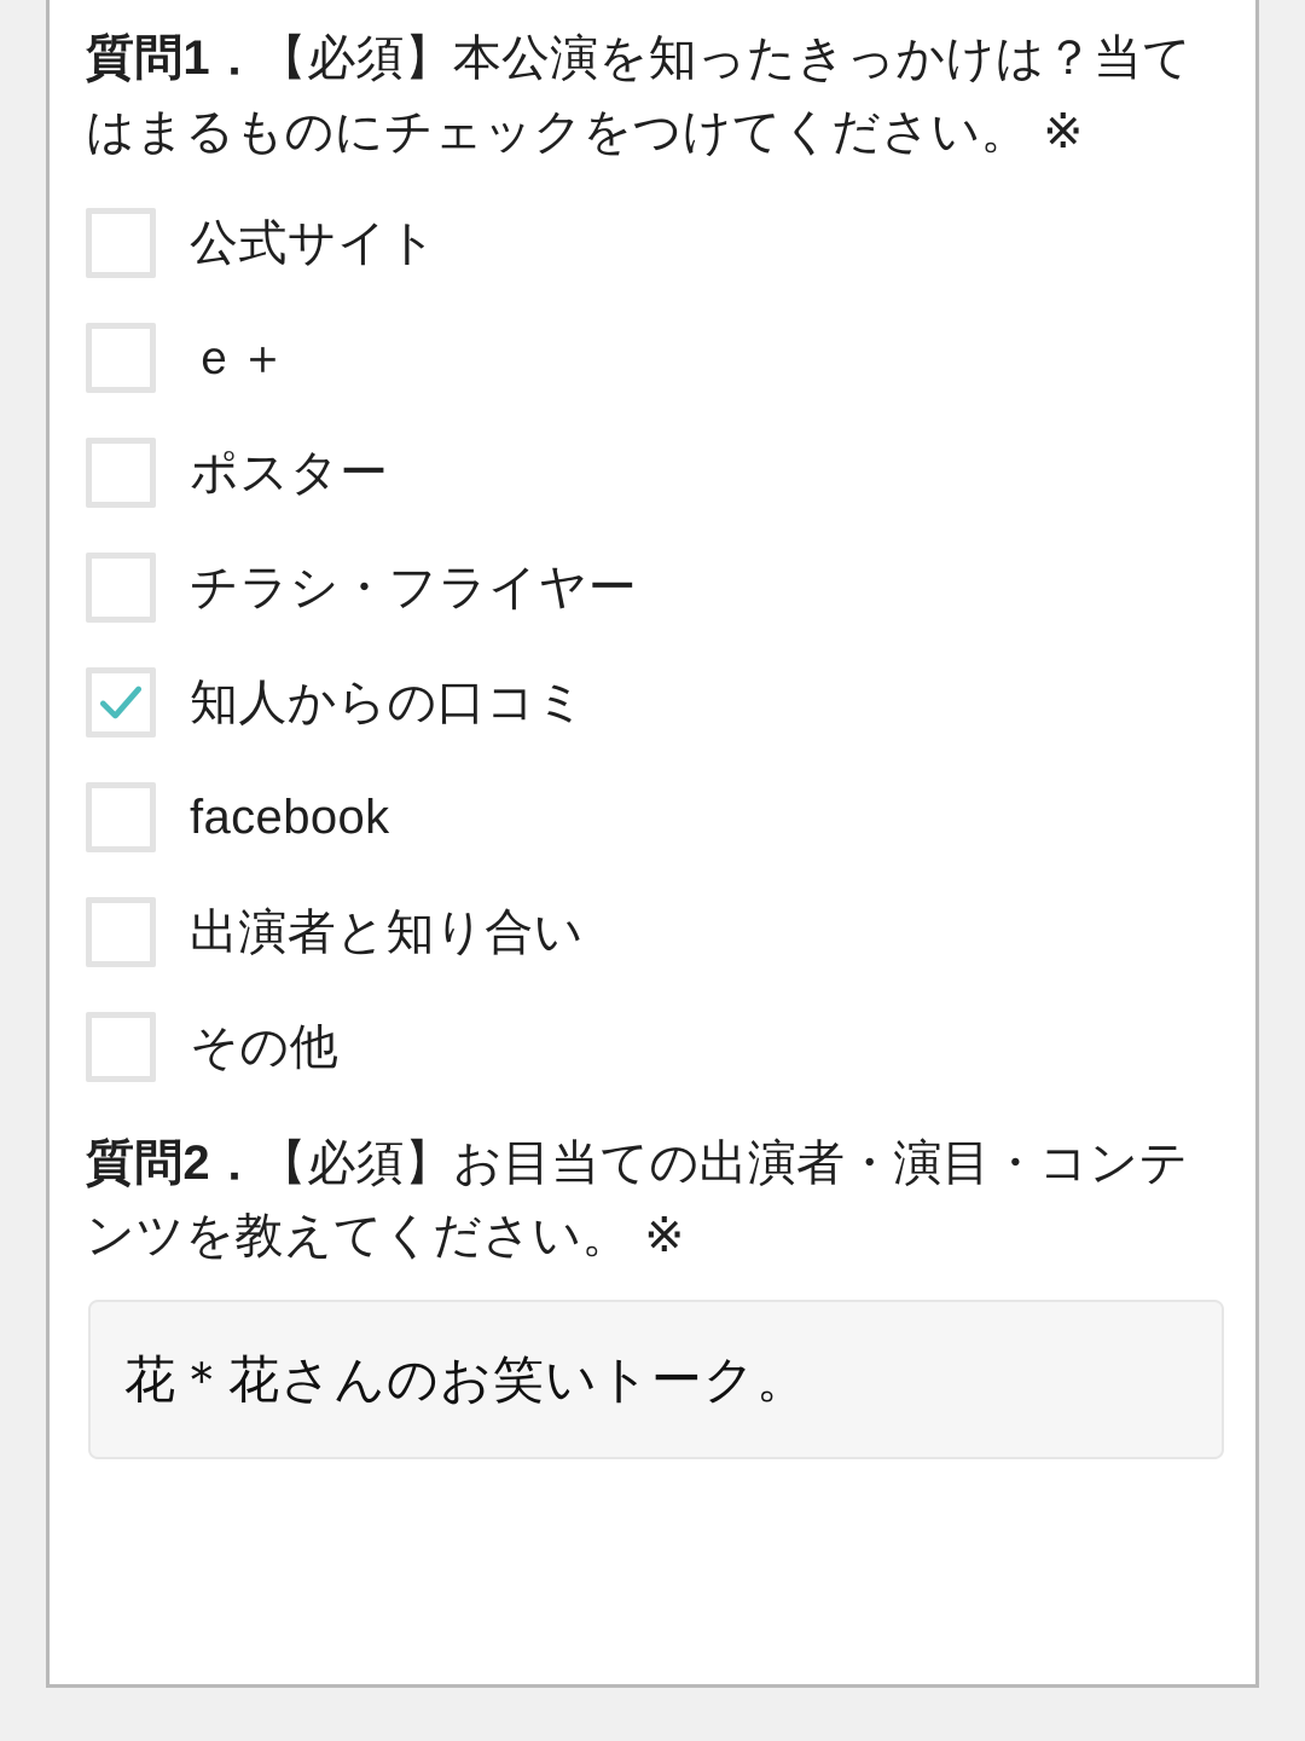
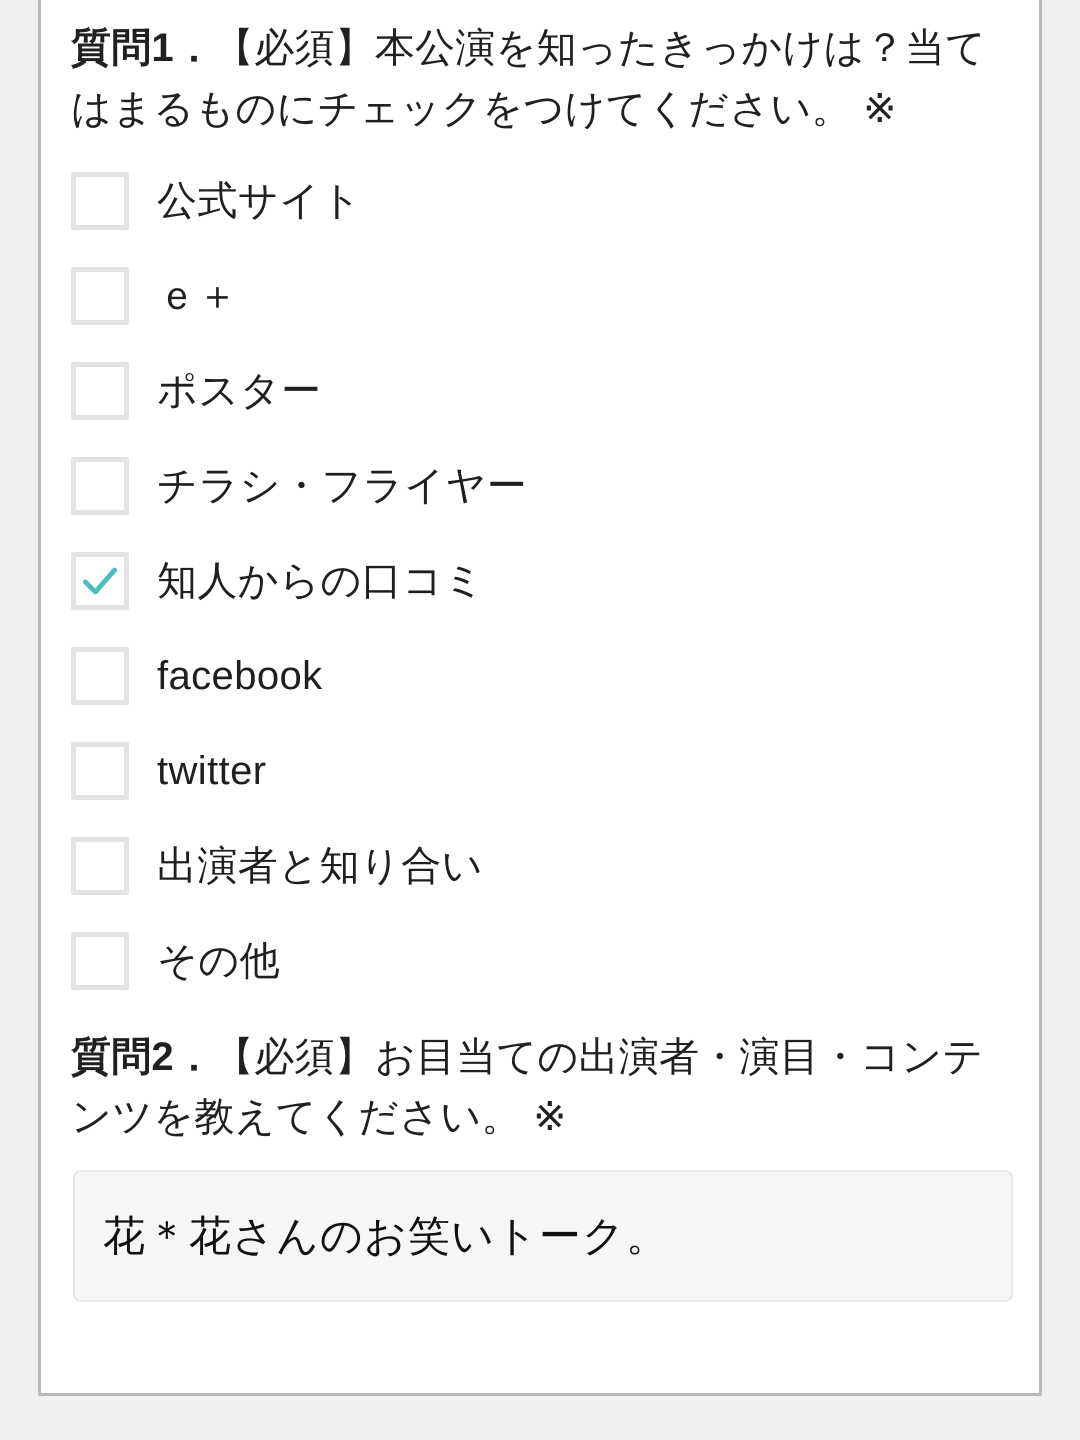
  質問1．【必須】本公演を知ったきっかけは？当てはまるものにチェックをつけてください。 ※
  公式サイト
  ｅ＋
  ポスター
  チラシ・フライヤー
  知人からの口コミ
  facebook
+ twitter
  出演者と知り合い
  その他
  質問2．【必須】お目当ての出演者・演目・コンテンツを教えてください。 ※
  花＊花さんのお笑いトーク。
